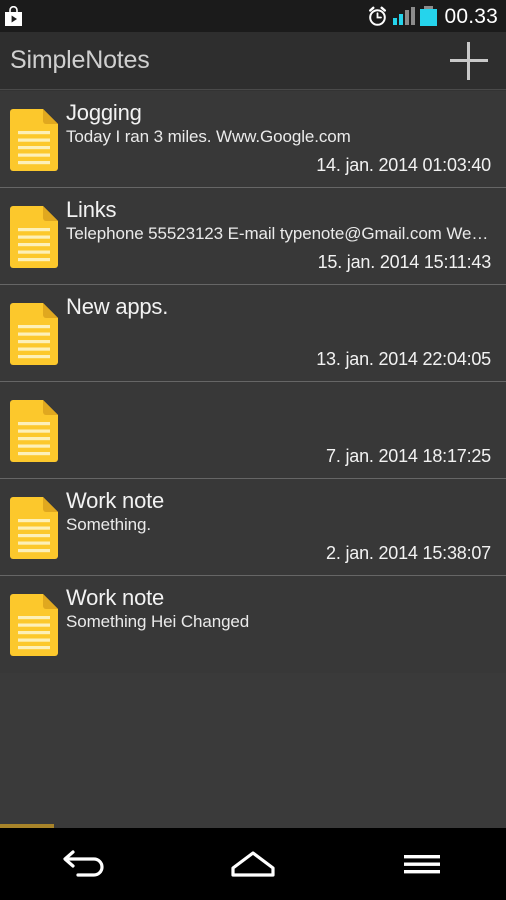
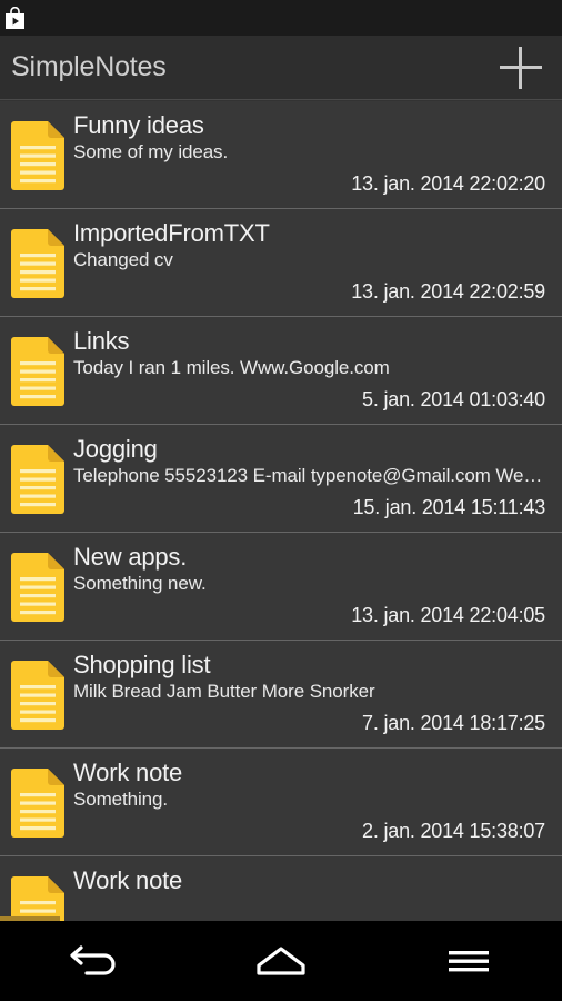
- 00.33
  SimpleNotes
+ Funny ideas
+ Some of my ideas.
+ 13. jan. 2014 22:02:20
+ ImportedFromTXT
+ Changed cv
+ 13. jan. 2014 22:02:59
- Jogging
+ Links
- Today I ran 3 miles. Www.Google.com
+ Today I ran 1 miles. Www.Google.com
- 14. jan. 2014 01:03:40
+ 5. jan. 2014 01:03:40
- Links
+ Jogging
  Telephone 55523123 E-mail typenote@Gmail.com Web w
  15. jan. 2014 15:11:43
  New apps.
+ Something new.
  13. jan. 2014 22:04:05
+ Shopping list
+ Milk Bread Jam Butter More Snorker
  7. jan. 2014 18:17:25
  Work note
  Something.
  2. jan. 2014 15:38:07
  Work note
- Something Hei Changed
